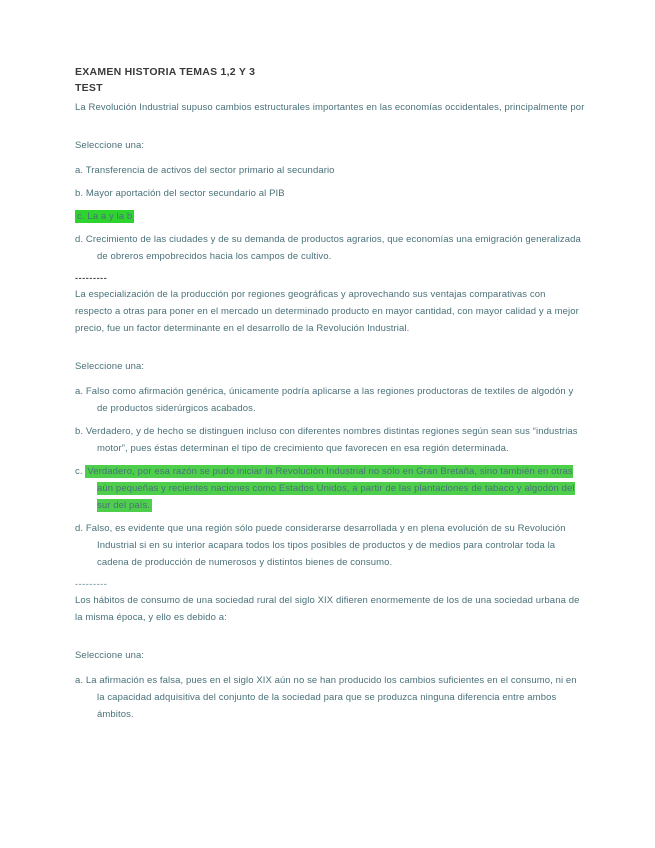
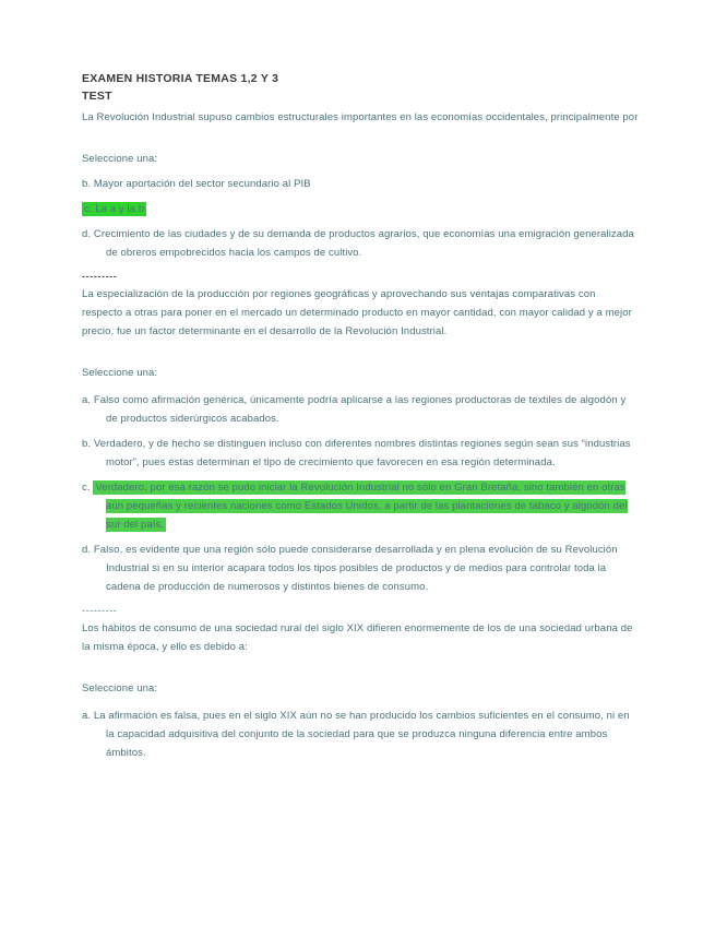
  EXAMEN HISTORIA TEMAS 1,2 Y 3
  TEST
  La Revolución Industrial supuso cambios estructurales importantes en las economías occidentales, principalmente por
  Seleccione una:
- a. Transferencia de activos del sector primario al secundario
  b. Mayor aportación del sector secundario al PIB
  c. La a y la b
  d. Crecimiento de las ciudades y de su demanda de productos agrarios, que economías una emigración generalizada de obreros empobrecidos hacia los campos de cultivo.
  ---------
  La especialización de la producción por regiones geográficas y aprovechando sus ventajas comparativas con respecto a otras para poner en el mercado un determinado producto en mayor cantidad, con mayor calidad y a mejor precio, fue un factor determinante en el desarrollo de la Revolución Industrial.
  Seleccione una:
  a. Falso como afirmación genérica, únicamente podría aplicarse a las regiones productoras de textiles de algodón y de productos siderúrgicos acabados.
  b. Verdadero, y de hecho se distinguen incluso con diferentes nombres distintas regiones según sean sus “industrias motor”, pues éstas determinan el tipo de crecimiento que favorecen en esa región determinada.
  c. Verdadero, por esa razón se pudo iniciar la Revolución Industrial no sólo en Gran Bretaña, sino también en otras aún pequeñas y recientes naciones como Estados Unidos, a partir de las plantaciones de tabaco y algodón del sur del país.
  d. Falso, es evidente que una región sólo puede considerarse desarrollada y en plena evolución de su Revolución Industrial si en su interior acapara todos los tipos posibles de productos y de medios para controlar toda la cadena de producción de numerosos y distintos bienes de consumo.
  ---------
  Los hábitos de consumo de una sociedad rural del siglo XIX difieren enormemente de los de una sociedad urbana de la misma época, y ello es debido a:
  Seleccione una:
  a. La afirmación es falsa, pues en el siglo XIX aún no se han producido los cambios suficientes en el consumo, ni en la capacidad adquisitiva del conjunto de la sociedad para que se produzca ninguna diferencia entre ambos ámbitos.
